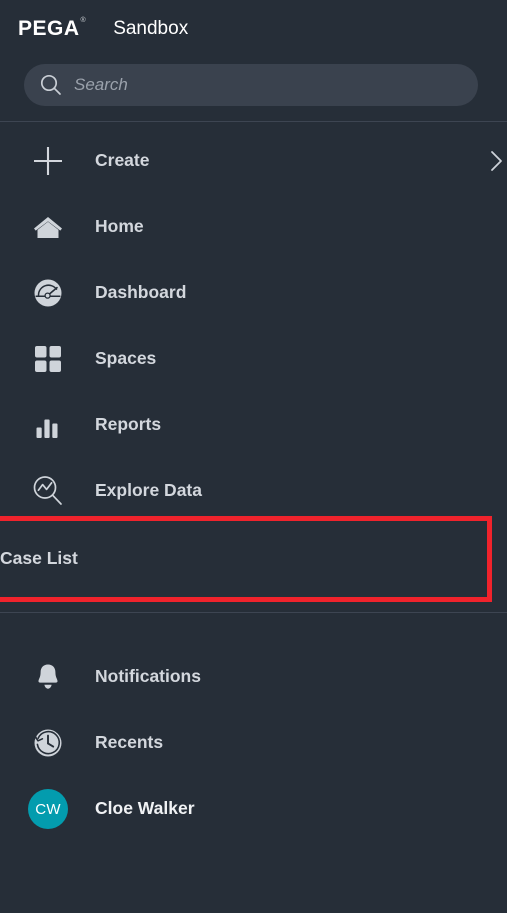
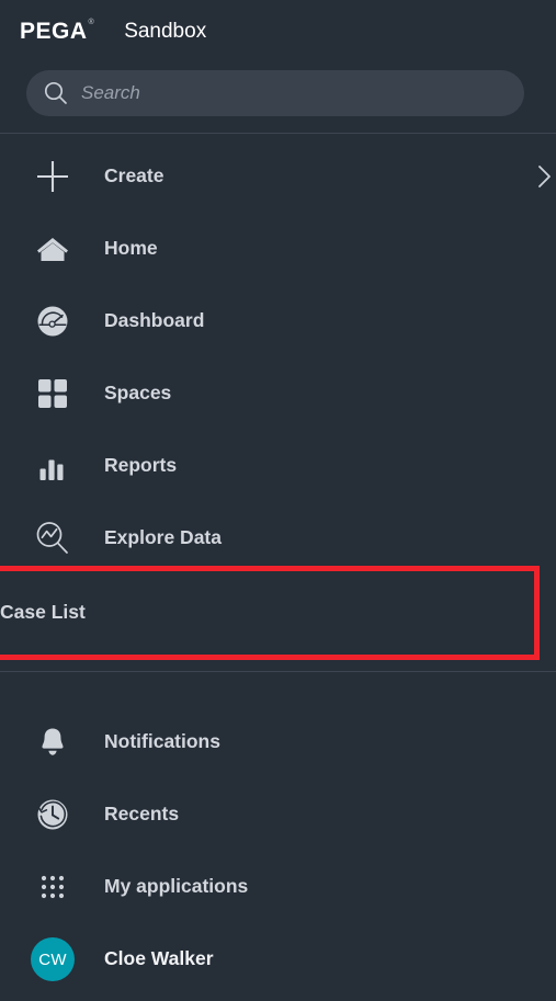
  PEGA
  Sandbox
  Search
  Create
  Home
  Dashboard
  Spaces
  Reports
  Explore Data
  Case List
  Notifications
  Recents
+ My applications
  CW
  Cloe Walker
